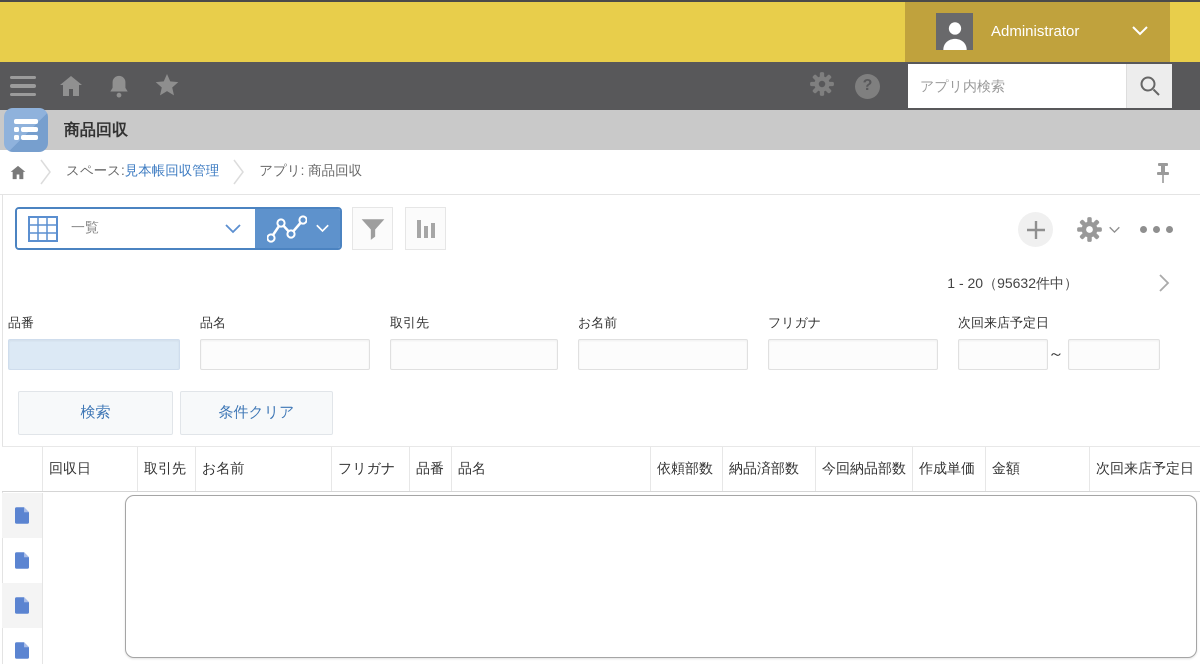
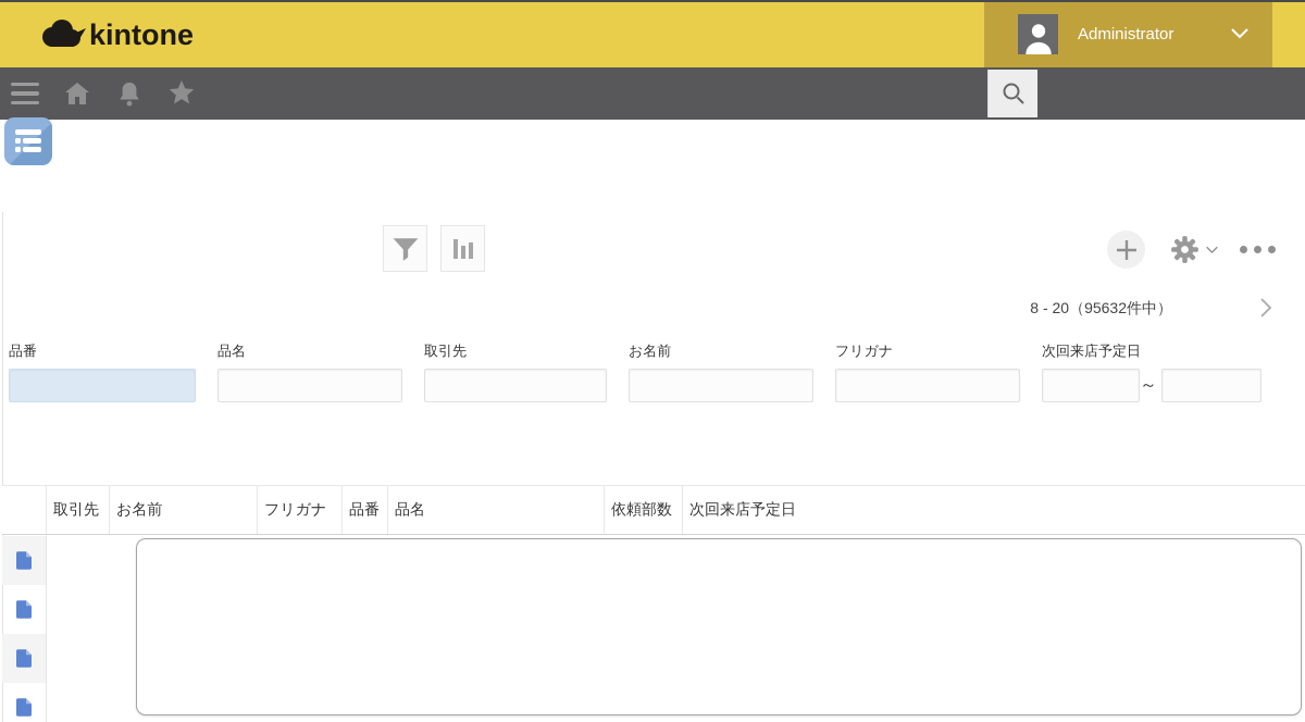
+ kintone
  Administrator
- ?
- アプリ内検索
- 商品回収
- スペース:
- 見本帳回収管理
- アプリ: 商品回収
- 一覧
- 1 - 20（95632件中）
+ 8 - 20（95632件中）
  品番
  品名
  取引先
  お名前
  フリガナ
  次回来店予定日
  ～
- 検索
- 条件クリア
- 回収日
  取引先
  お名前
  フリガナ
  品番
  品名
  依頼部数
- 納品済部数
- 今回納品部数
- 作成単価
- 金額
  次回来店予定日
